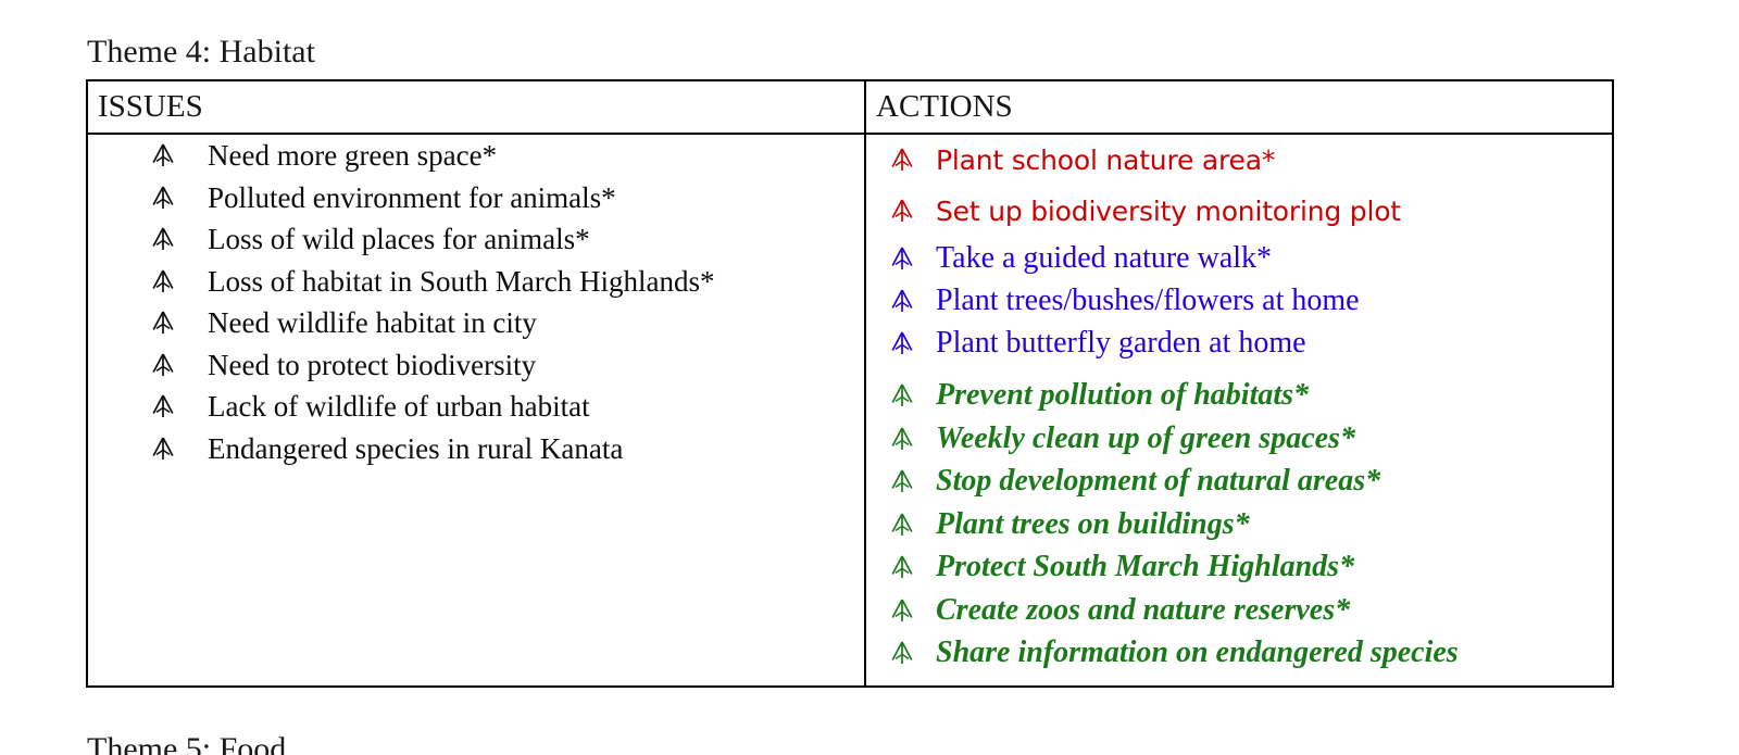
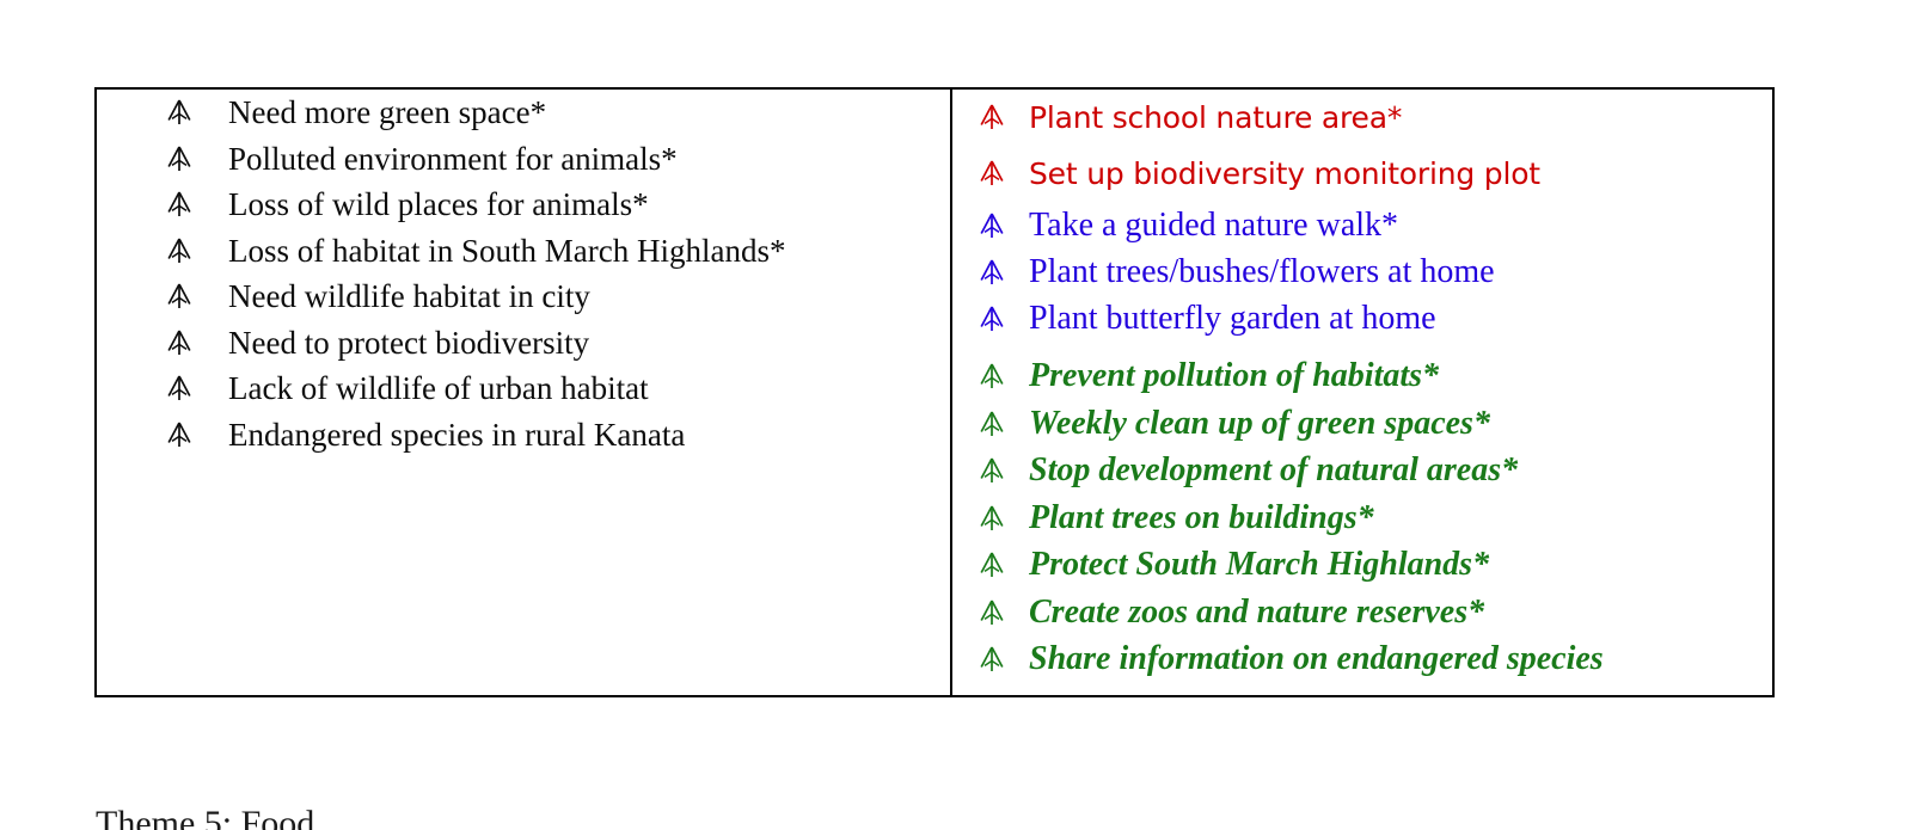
- Theme 4: Habitat
- ISSUES	ACTIONS
  Need more green space*Polluted environment for animals*Loss of wild places for animals*Loss of habitat in South March Highlands*Need wildlife habitat in cityNeed to protect biodiversityLack of wildlife of urban habitatEndangered species in rural Kanata	Plant school nature area*Set up biodiversity monitoring plotTake a guided nature walk*Plant trees/bushes/flowers at homePlant butterfly garden at homePrevent pollution of habitats*Weekly clean up of green spaces*Stop development of natural areas*Plant trees on buildings*Protect South March Highlands*Create zoos and nature reserves*Share information on endangered species
  Theme 5: Food
